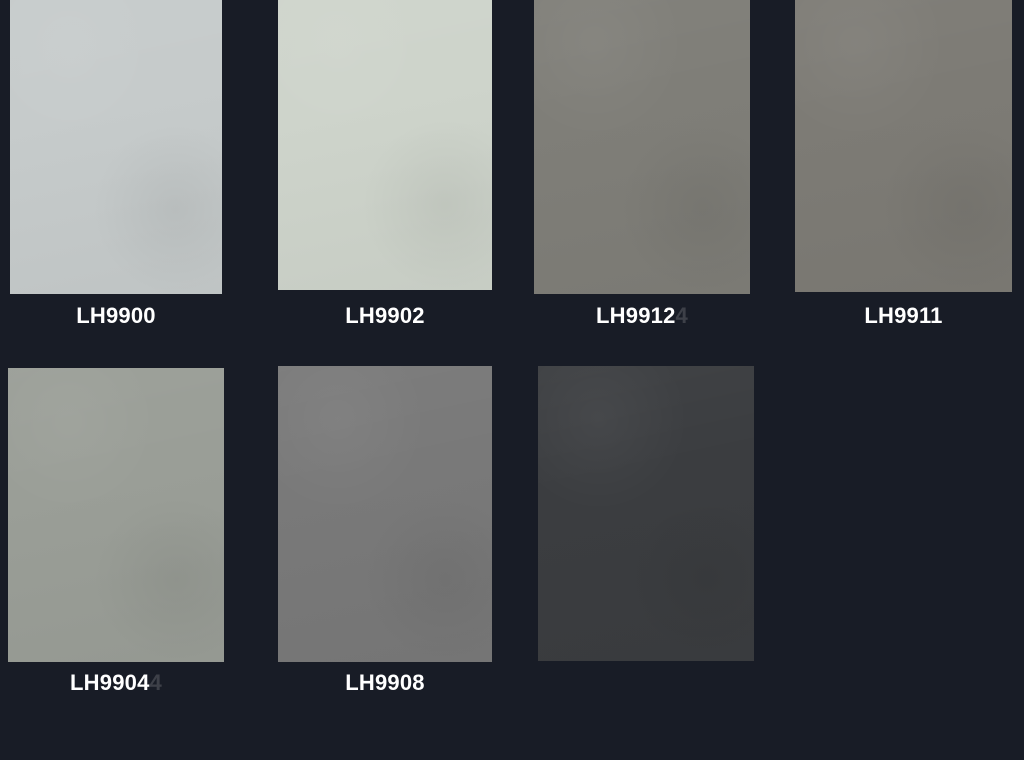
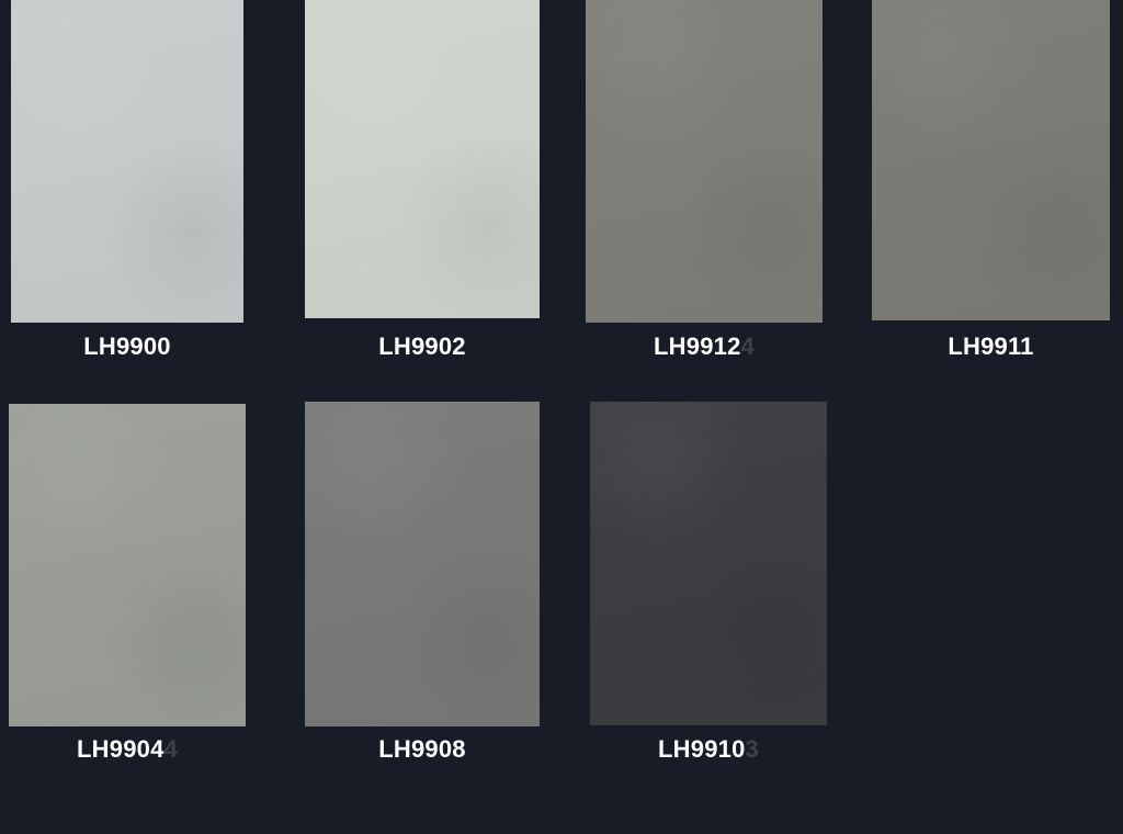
  LH9900
  LH9902
  LH99124
  LH9911
  LH99044
  LH9908
+ LH99103
